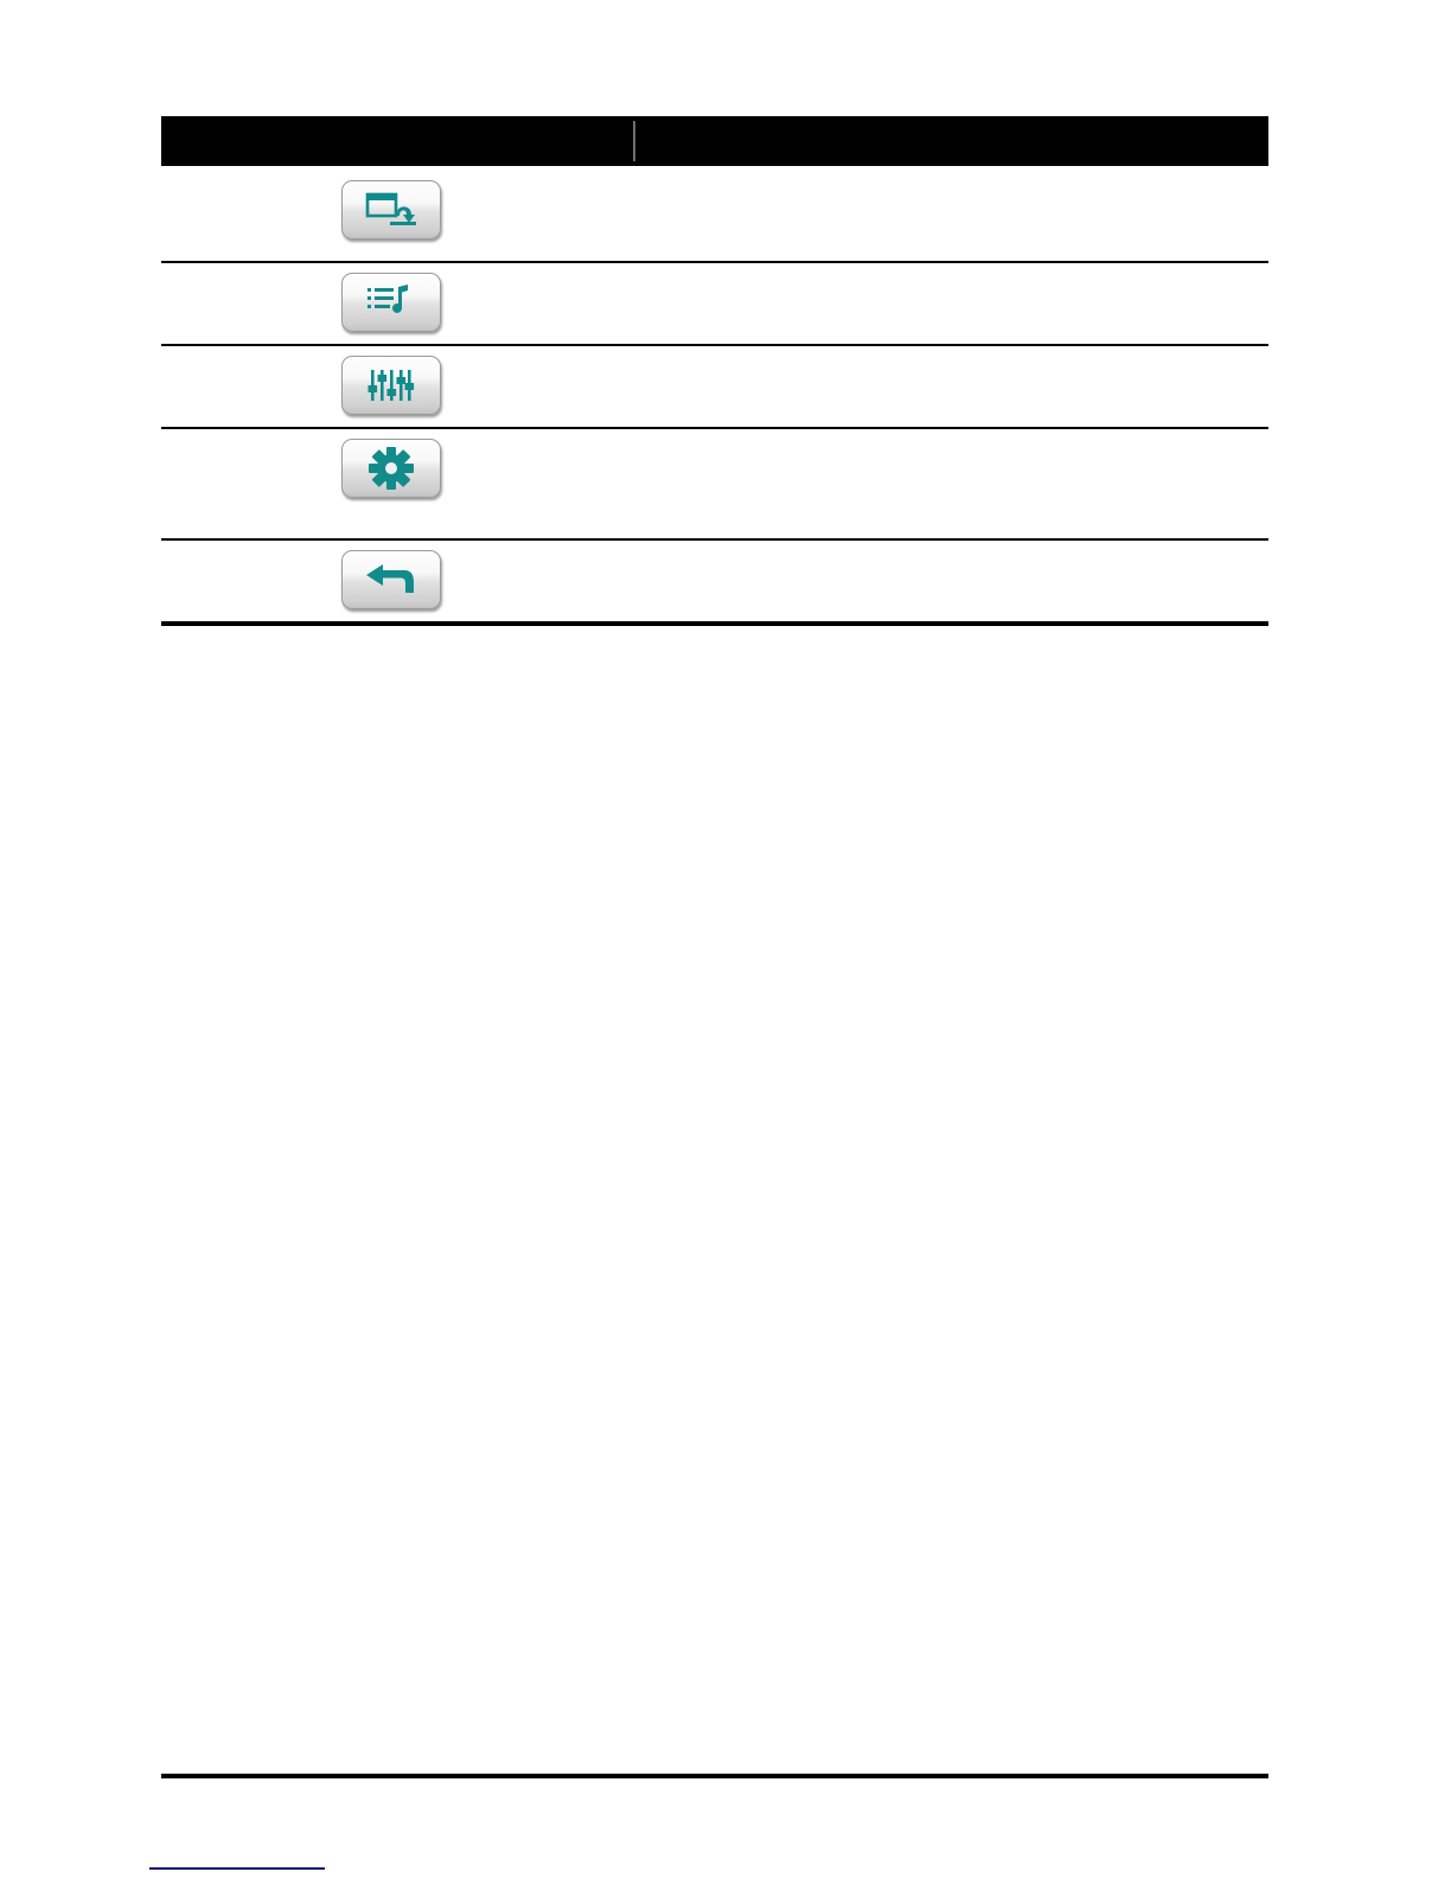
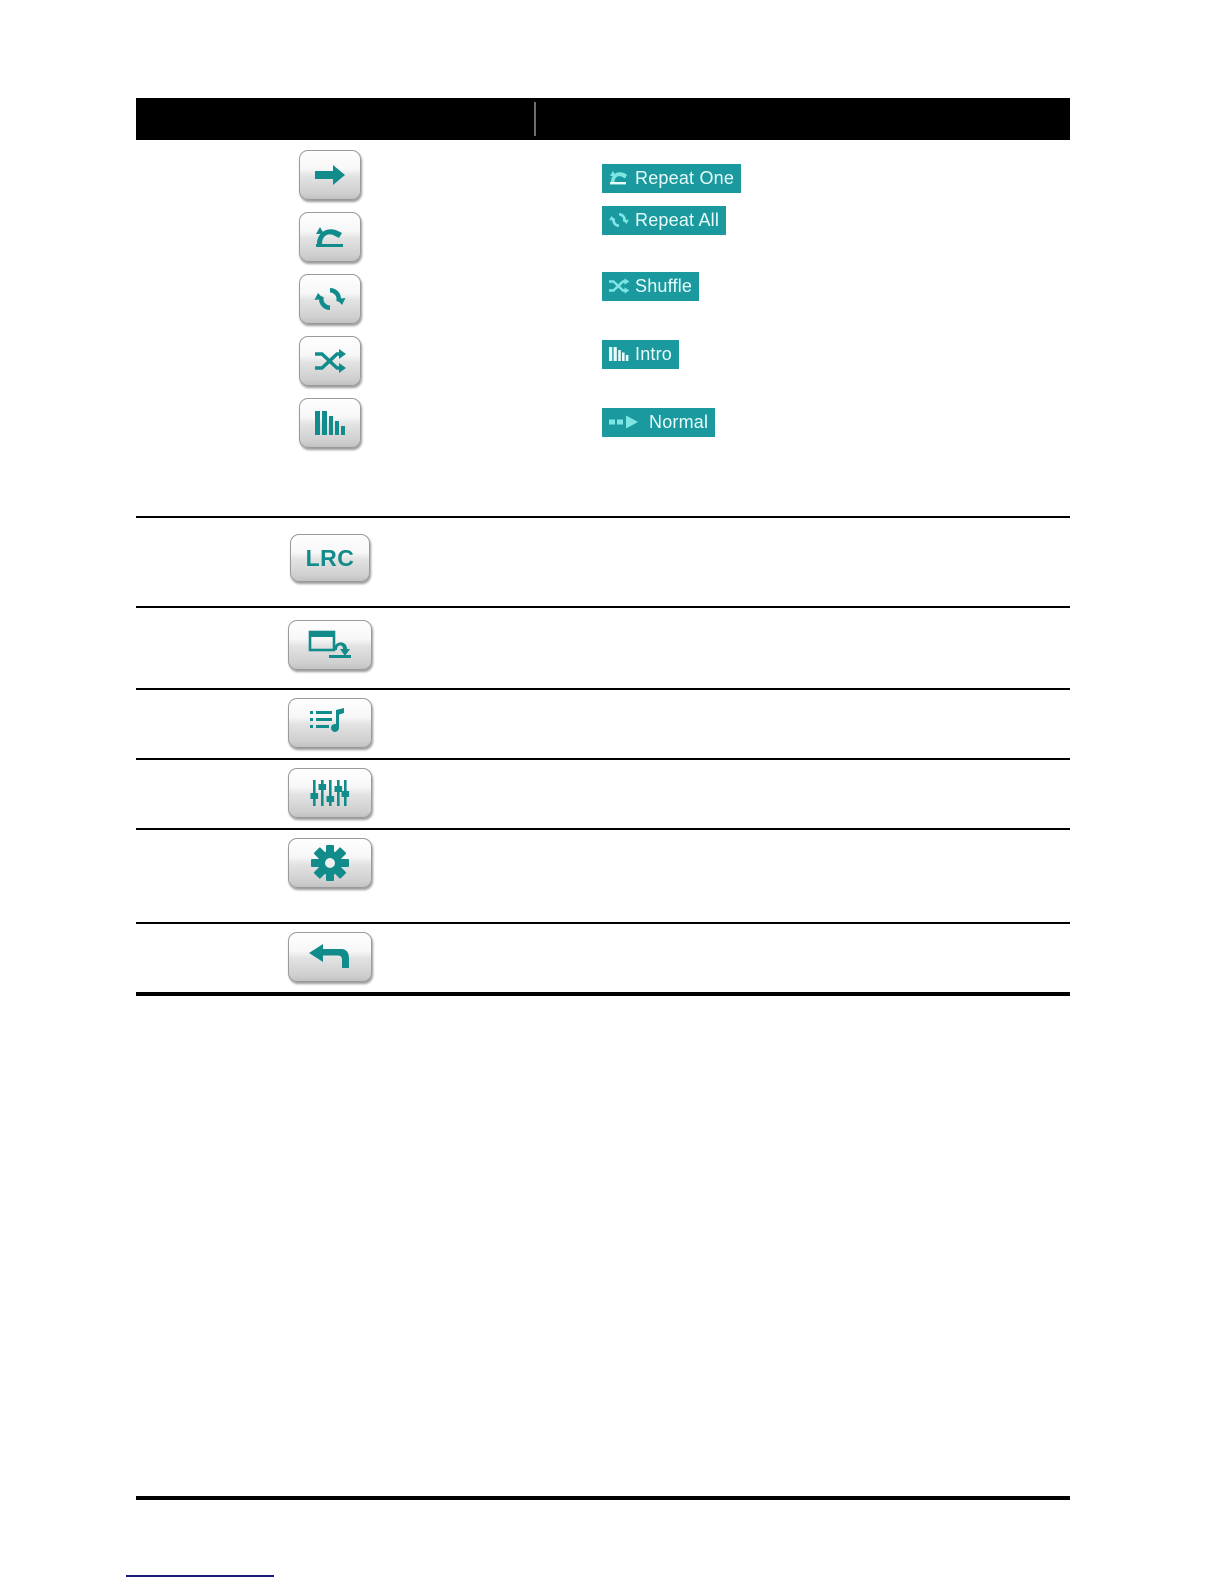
+ Repeat One
+ Repeat All
+ Shuffle
+ Intro
+ Normal
+ LRC
